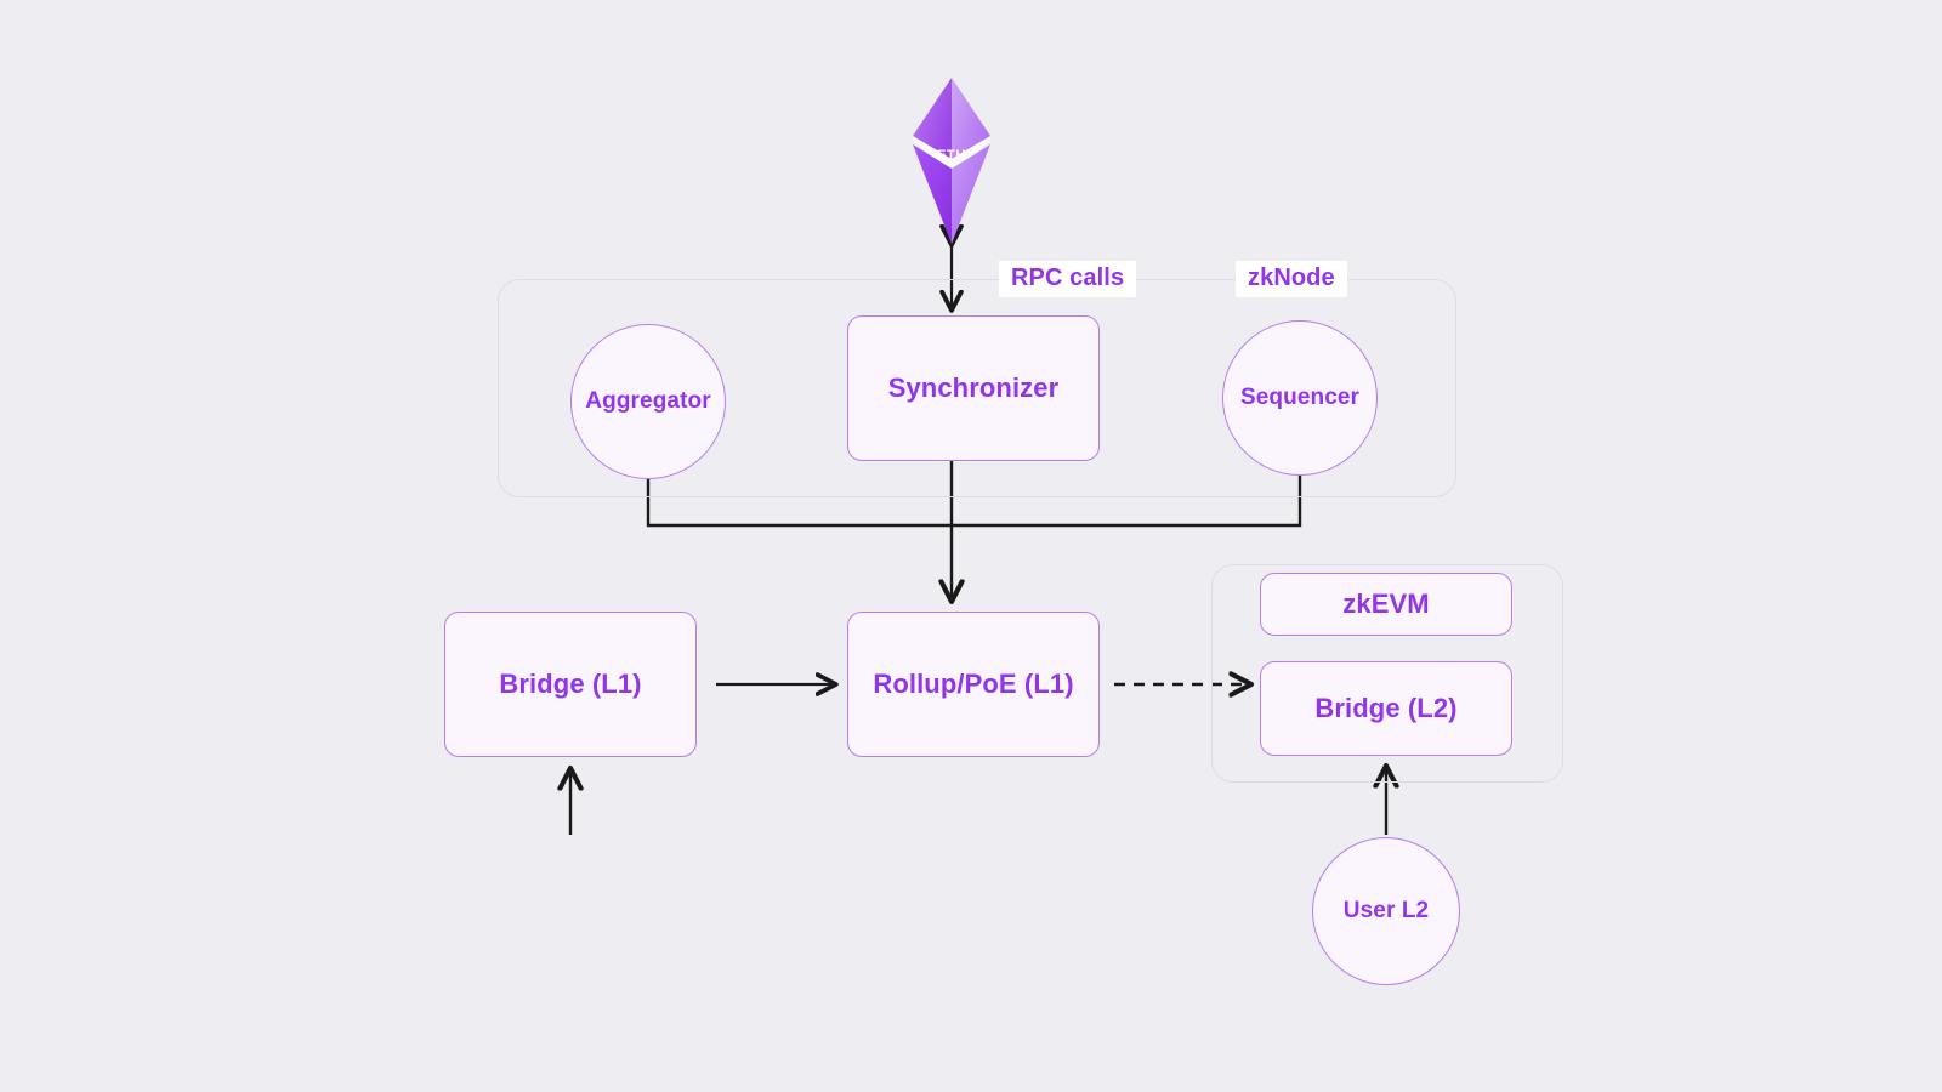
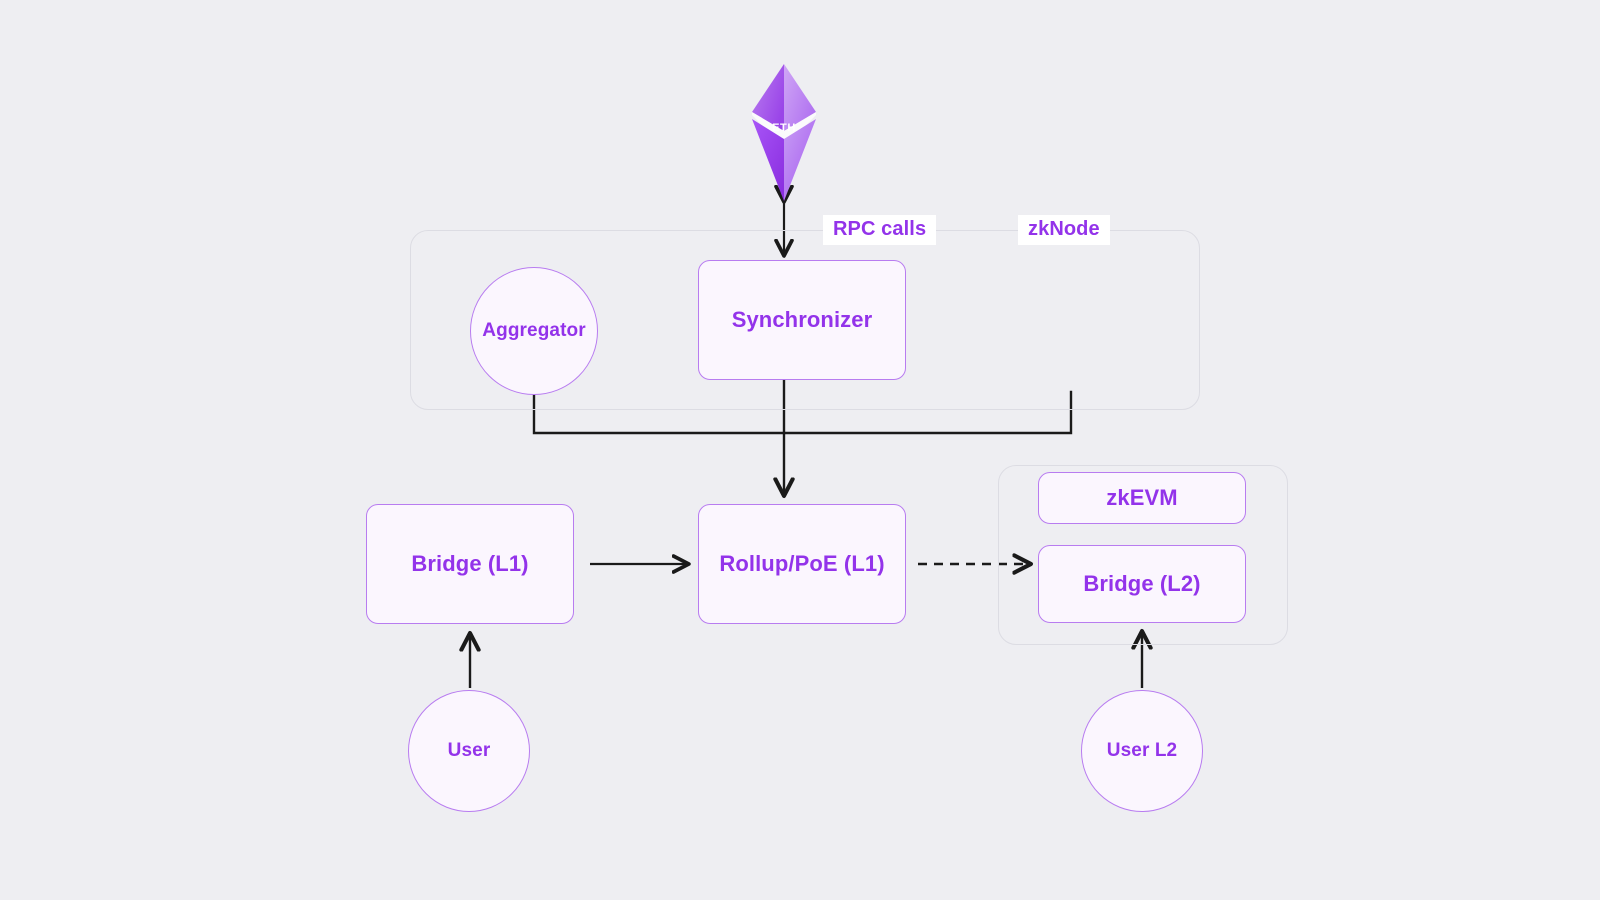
  RPC calls
  zkNode
  ETH
  Aggregator
  Synchronizer
- Sequencer
  Bridge (L1)
  Rollup/PoE (L1)
  zkEVM
  Bridge (L2)
+ User
  User L2
